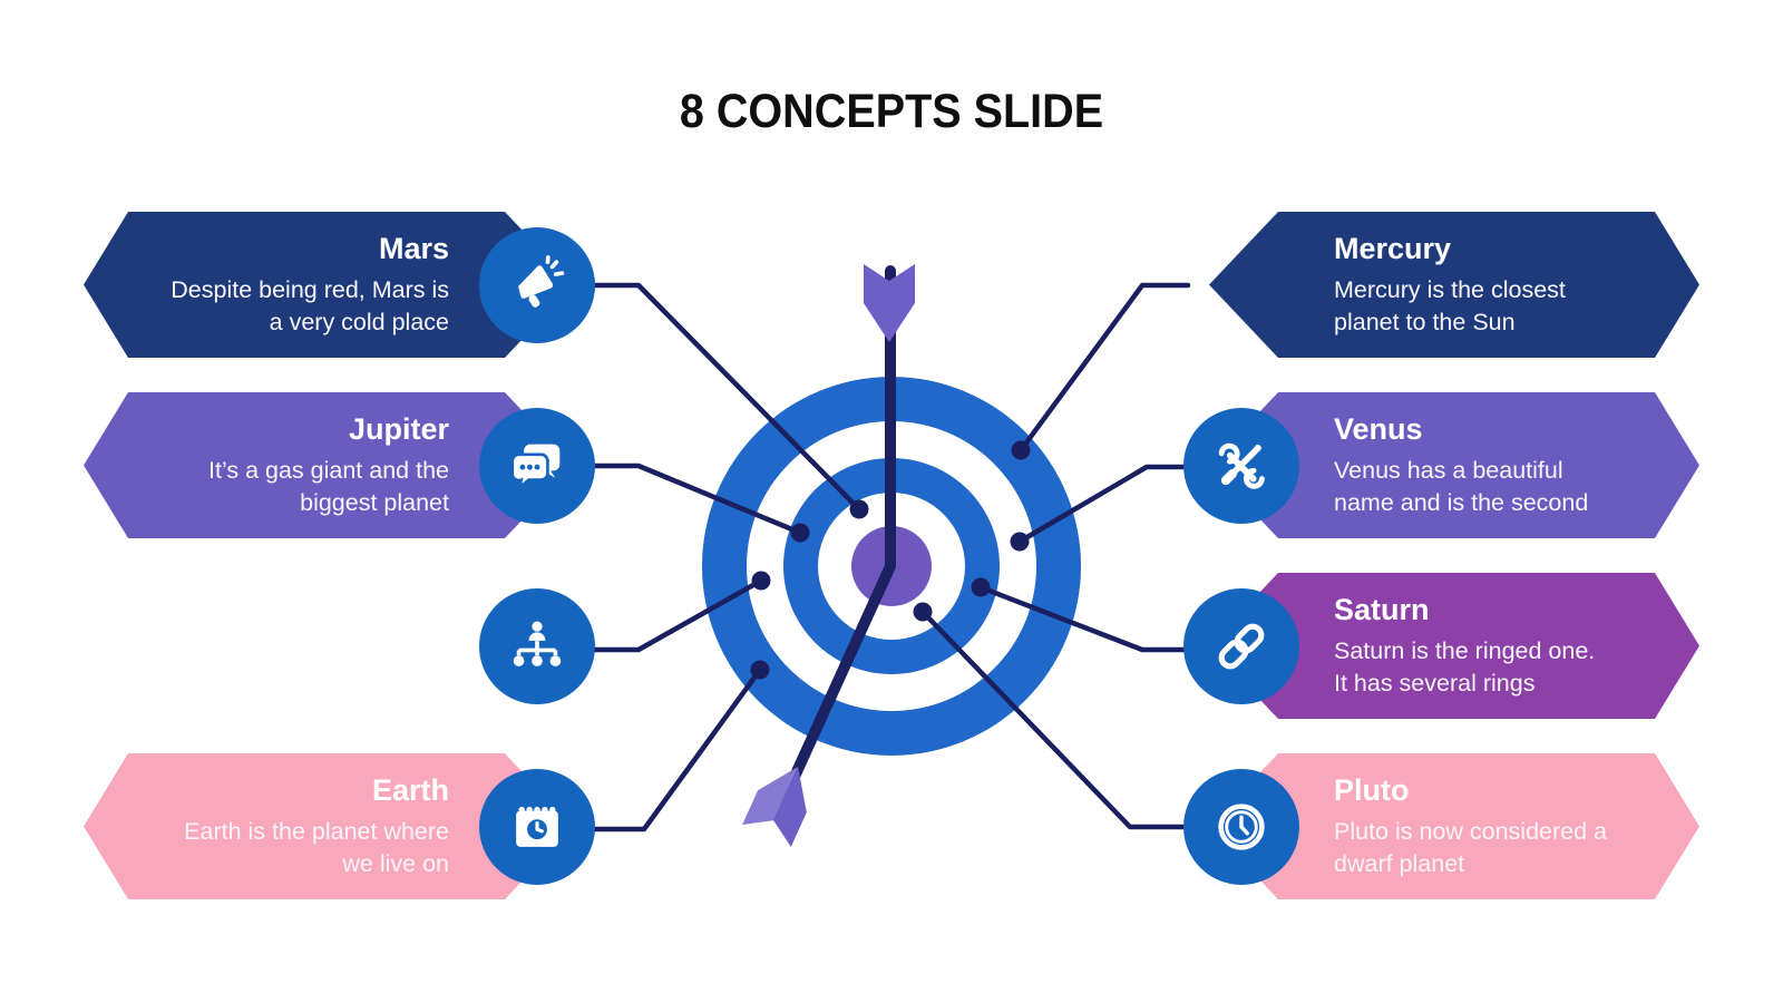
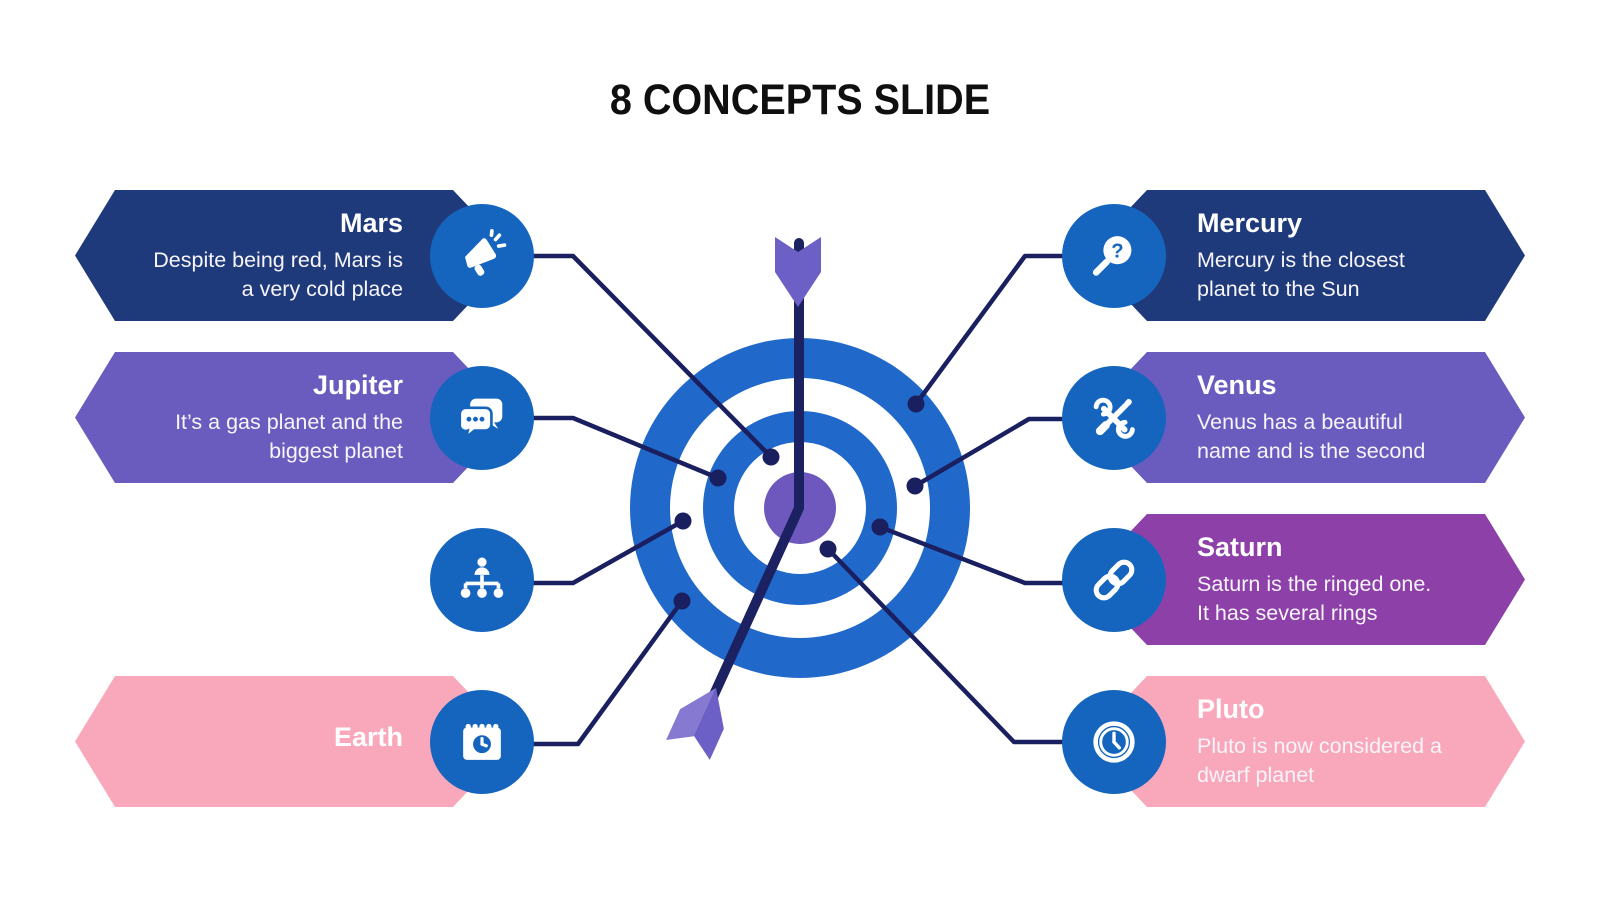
  8 CONCEPTS SLIDE
  Mars
  Despite being red, Mars is
  a very cold place
  Jupiter
- It’s a gas giant and the
+ It’s a gas planet and the
  biggest planet
  Earth
- Earth is the planet where
- we live on
  Mercury
  Mercury is the closest
  planet to the Sun
  Venus
  Venus has a beautiful
  name and is the second
  Saturn
  Saturn is the ringed one.
  It has several rings
  Pluto
  Pluto is now considered a
  dwarf planet
+ ?
